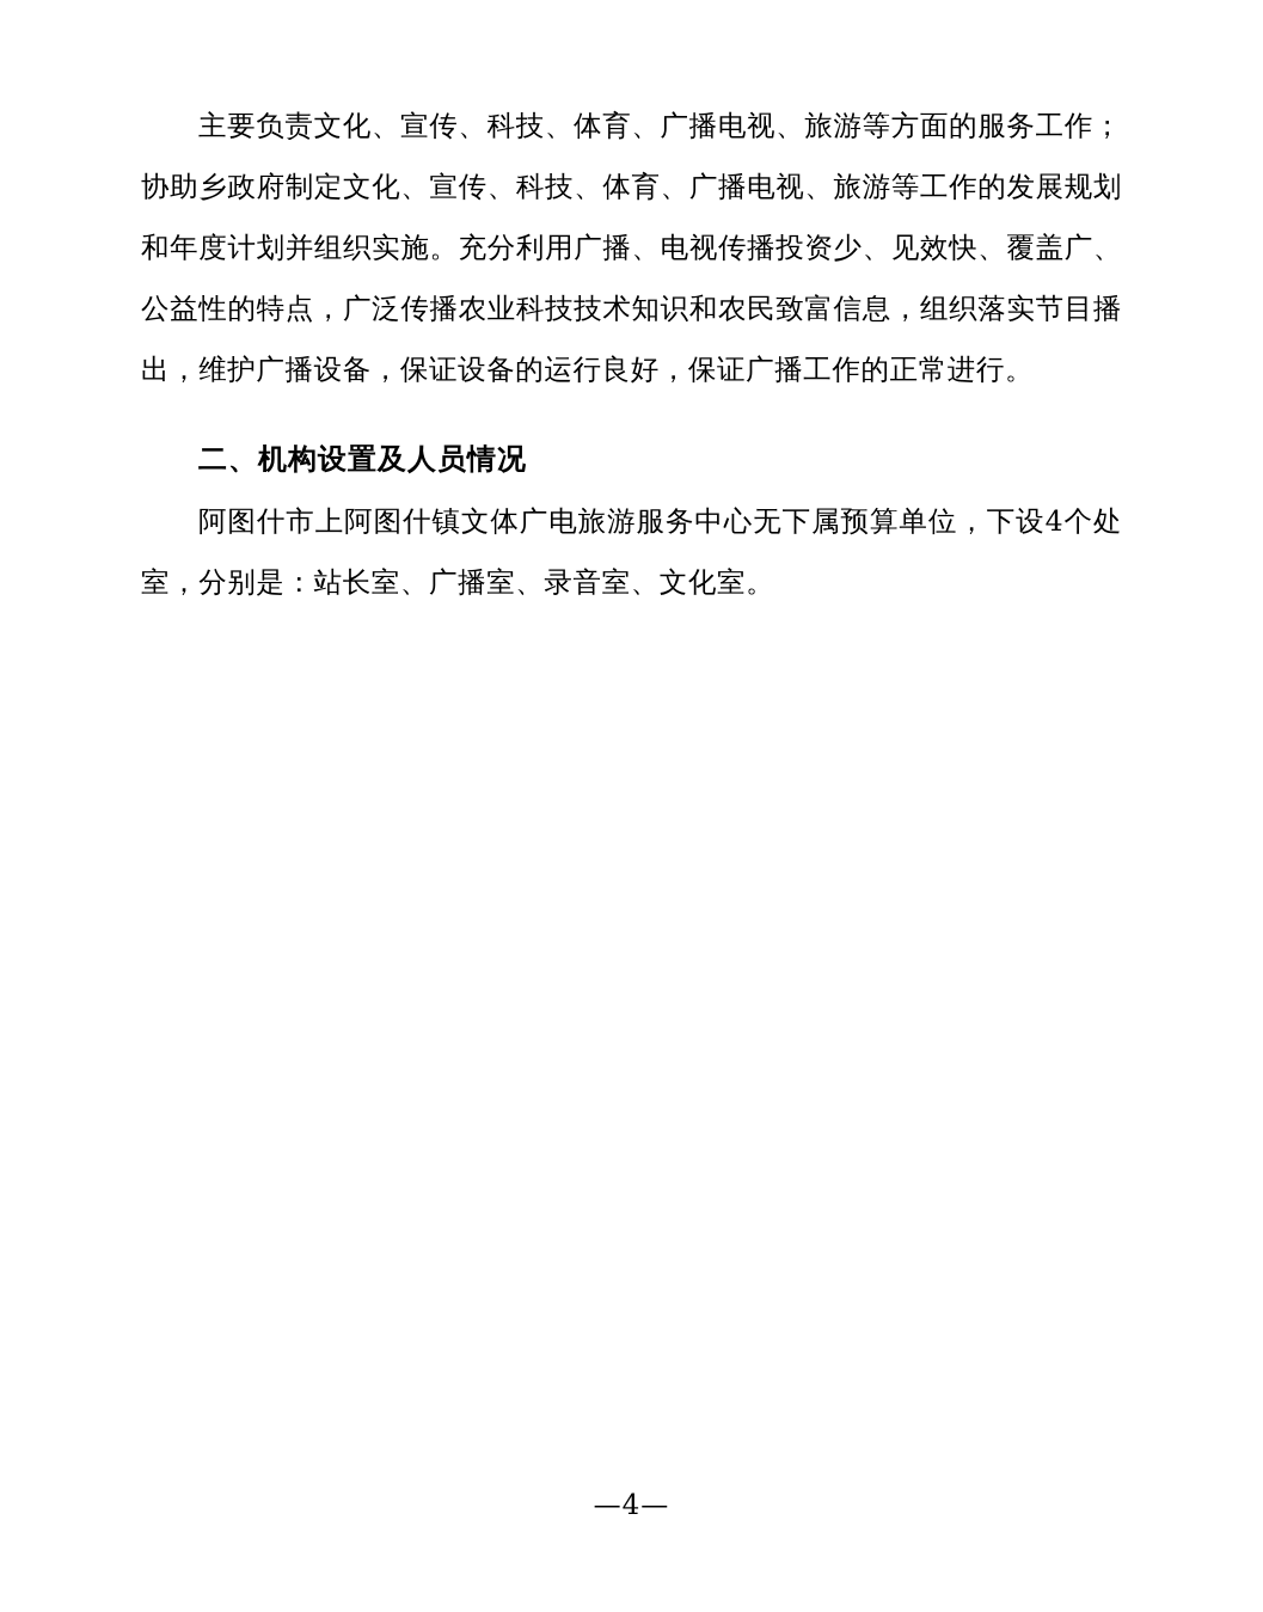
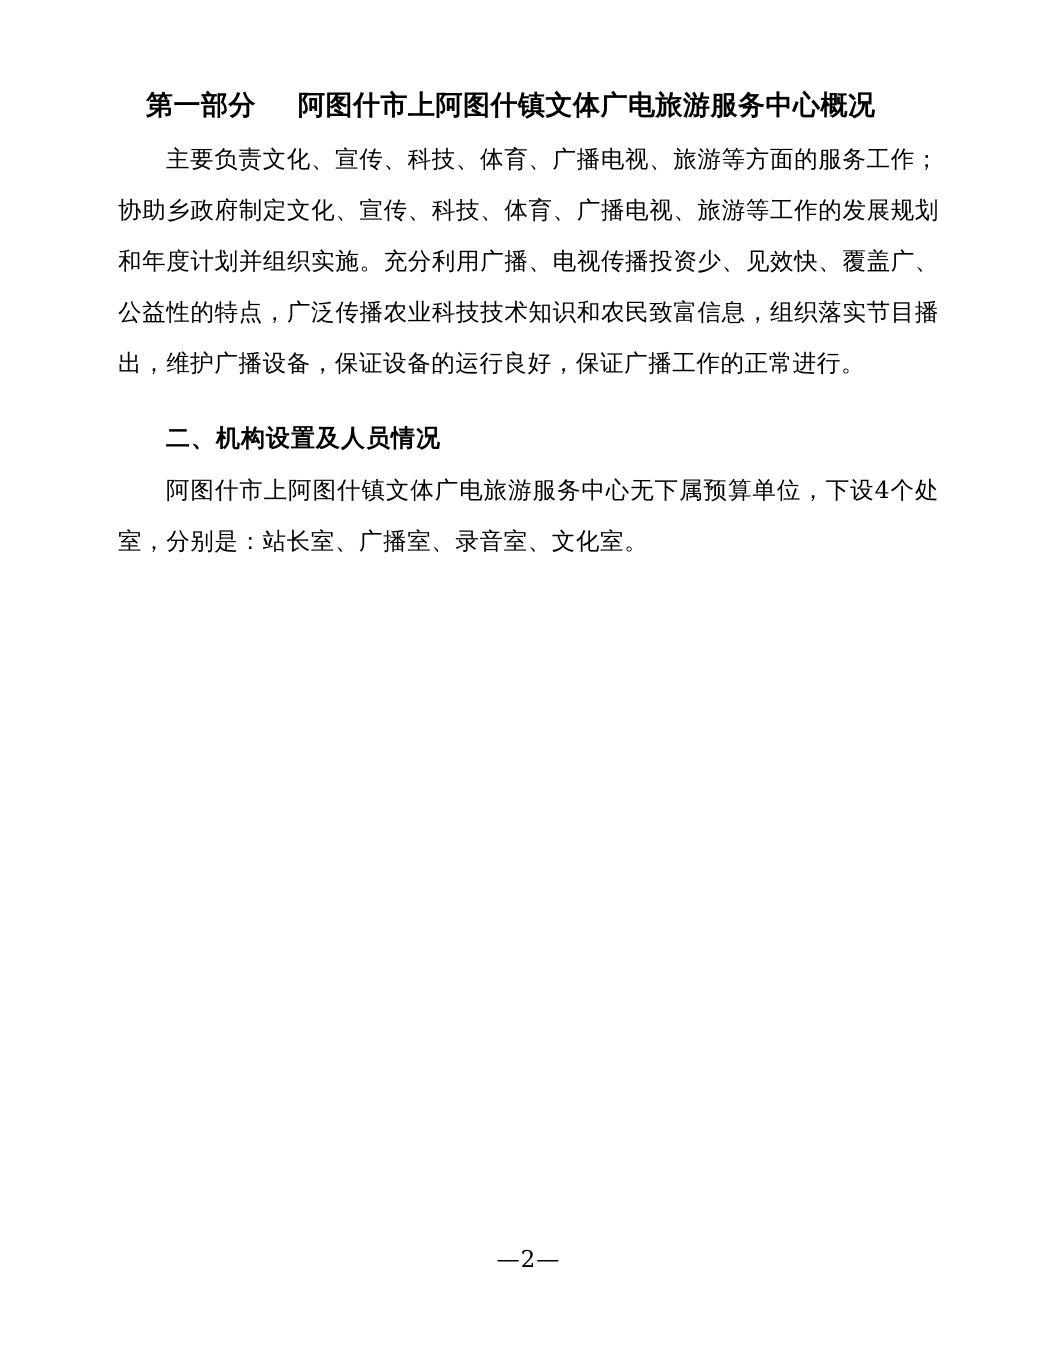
+ 第一部分 阿图什市上阿图什镇文体广电旅游服务中心概况
  主要负责文化、宣传、科技、体育、广播电视、旅游等方面的服务工作；协助乡政府制定文化、宣传、科技、体育、广播电视、旅游等工作的发展规划和年度计划并组织实施。充分利用广播、电视传播投资少、见效快、覆盖广、公益性的特点，广泛传播农业科技技术知识和农民致富信息，组织落实节目播出，维护广播设备，保证设备的运行良好，保证广播工作的正常进行。
  二、机构设置及人员情况
  阿图什市上阿图什镇文体广电旅游服务中心无下属预算单位，下设4个处室，分别是：站长室、广播室、录音室、文化室。
- —4—
+ —2—
